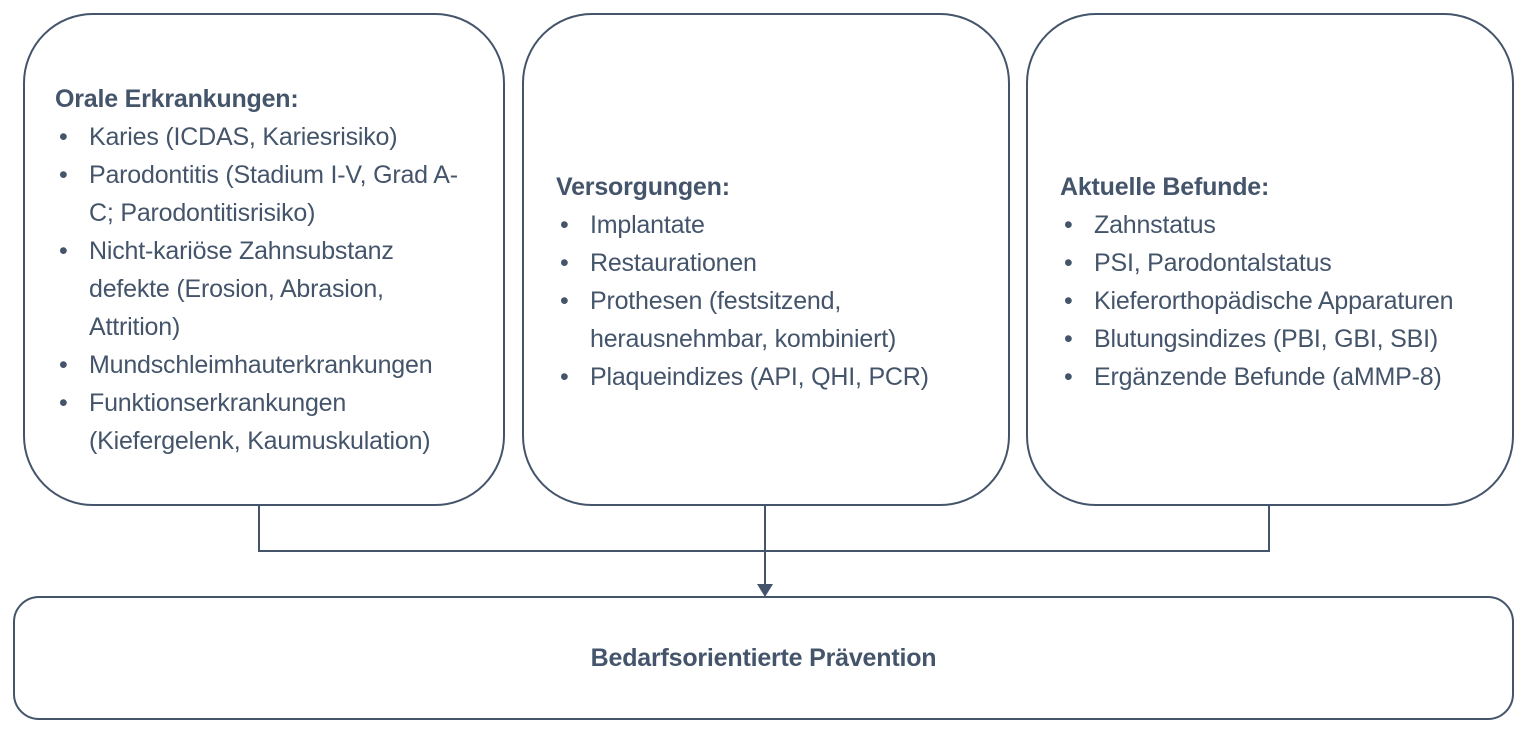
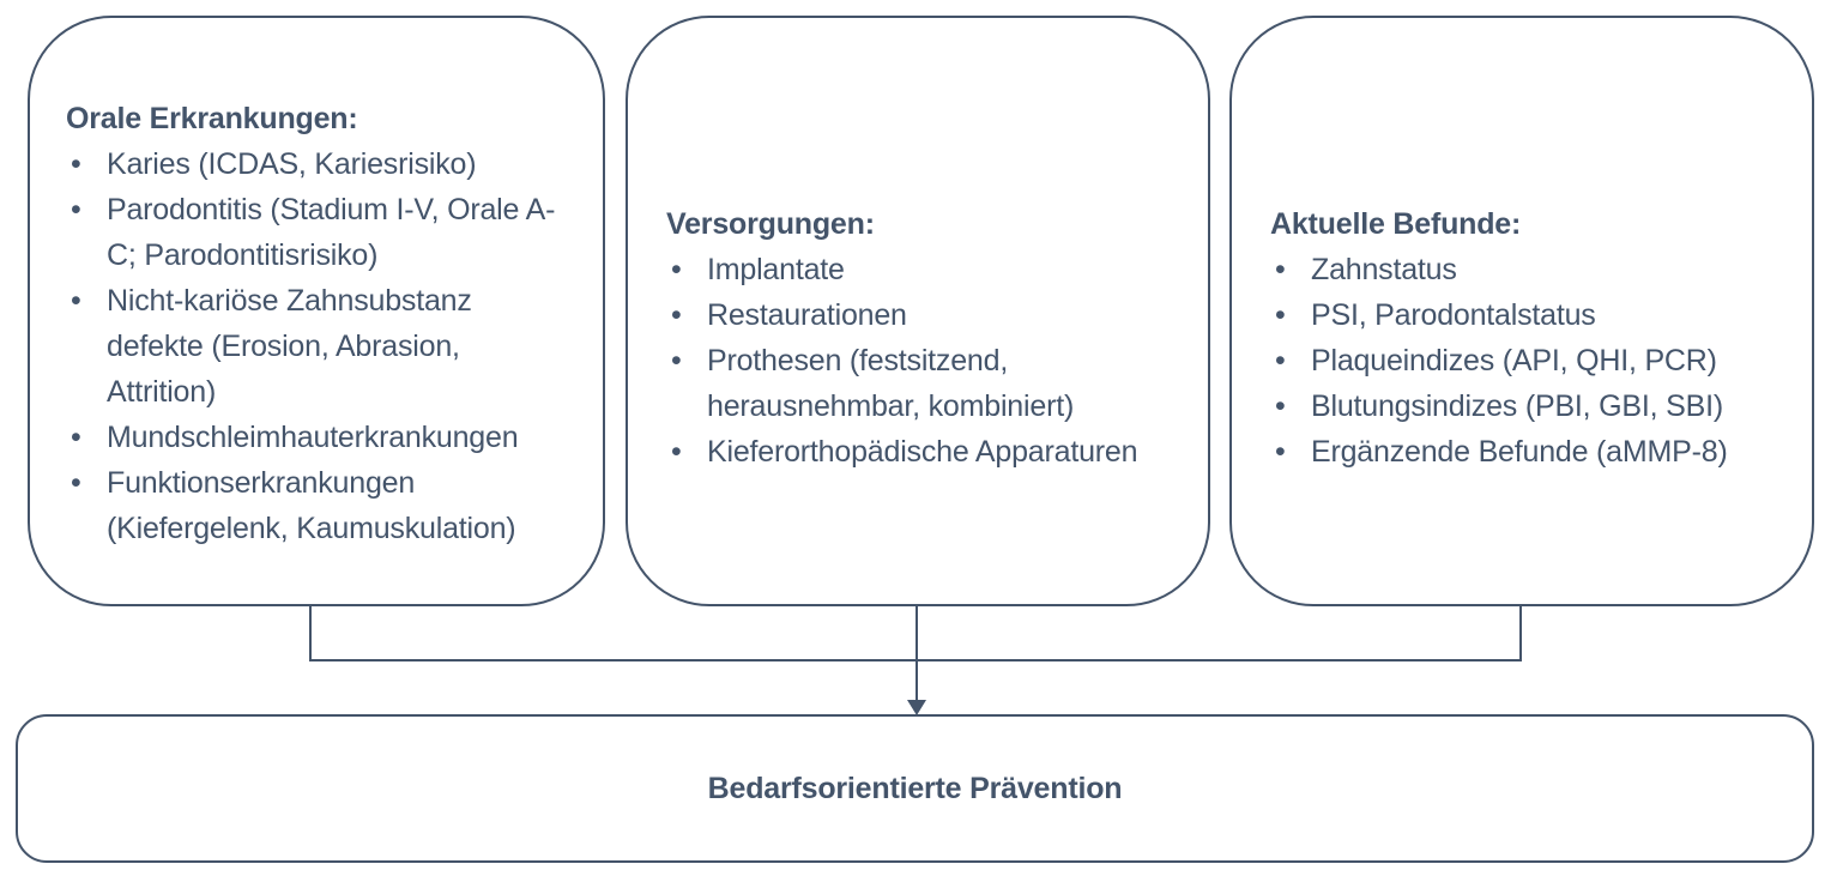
  Orale Erkrankungen:
  Karies (ICDAS, Kariesrisiko)
- Parodontitis (Stadium I-V, Grad A-C; Parodontitisrisiko)
+ Parodontitis (Stadium I-V, Orale A-C; Parodontitisrisiko)
  Nicht-kariöse Zahnsubstanz defekte (Erosion, Abrasion, Attrition)
  Mundschleimhauterkrankungen
  Funktionserkrankungen (Kiefergelenk, Kaumuskulation)
  Versorgungen:
  Implantate
  Restaurationen
  Prothesen (festsitzend, herausnehmbar, kombiniert)
- Plaqueindizes (API, QHI, PCR)
+ Kieferorthopädische Apparaturen
  Aktuelle Befunde:
  Zahnstatus
  PSI, Parodontalstatus
- Kieferorthopädische Apparaturen
+ Plaqueindizes (API, QHI, PCR)
  Blutungsindizes (PBI, GBI, SBI)
  Ergänzende Befunde (aMMP-8)
  Bedarfsorientierte Prävention
